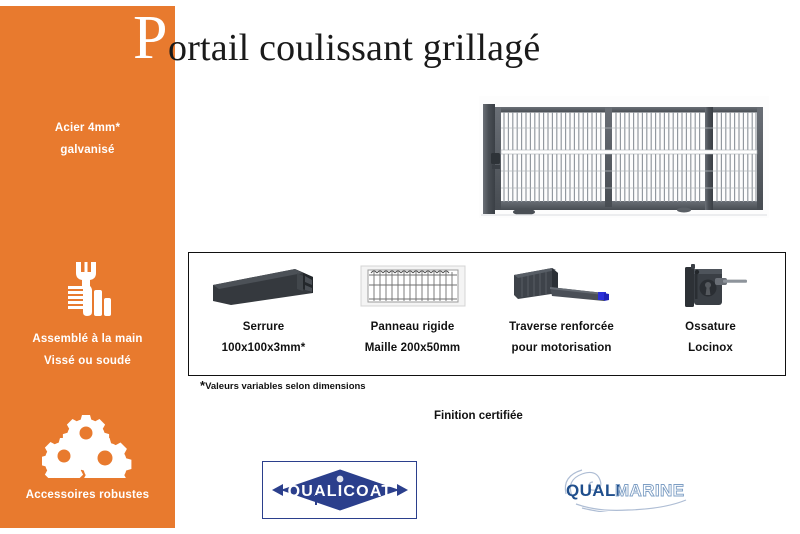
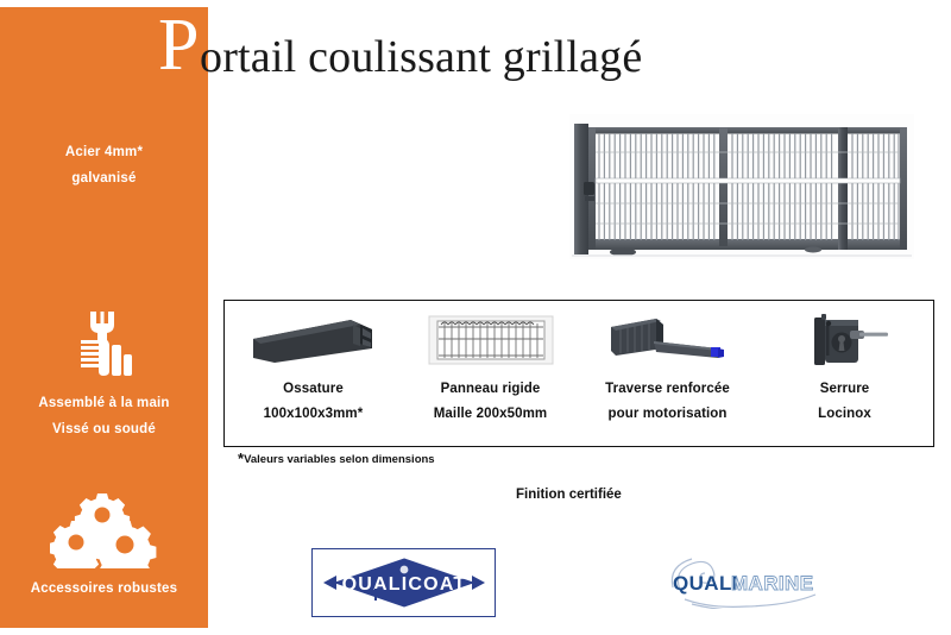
  Acier 4mm*
  galvanisé
  Assemblé à la main
  Vissé ou soudé
  Accessoires robustes
  P
  ortail coulissant grillagé
- Serrure
+ Ossature
  100x100x3mm*
  Panneau rigide
  Maille 200x50mm
  Traverse renforcée
  pour motorisation
- Ossature
+ Serrure
  Locinox
  *Valeurs variables selon dimensions
  Finition certifiée
  QUALICOAT
  QUALI
  MARINE
